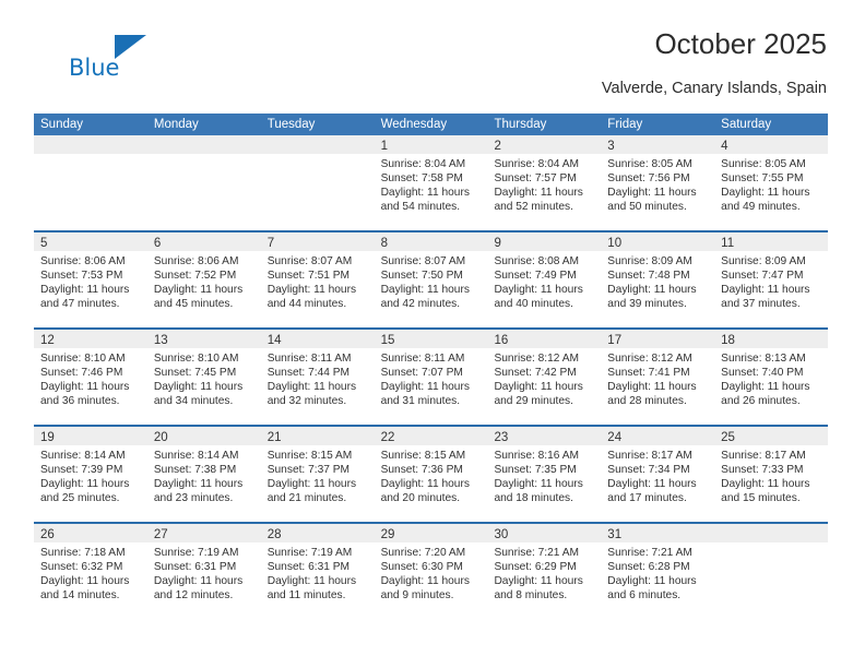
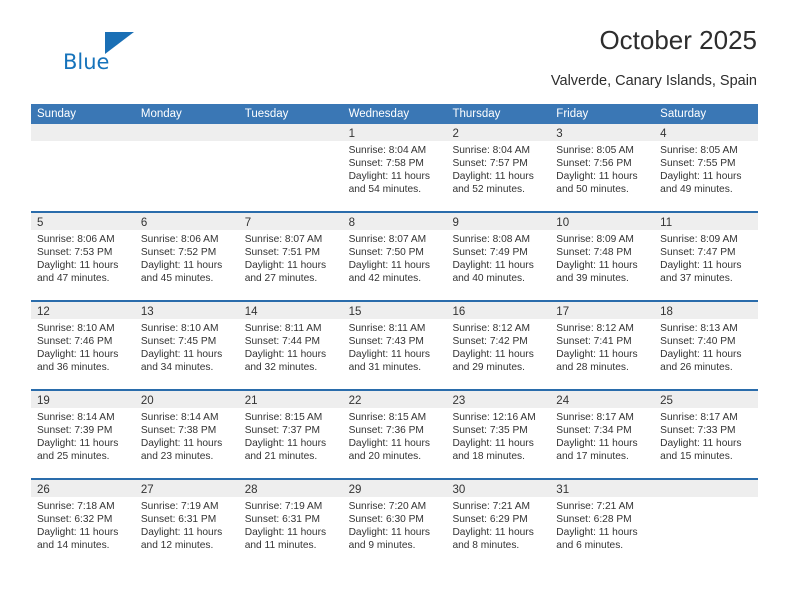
  Blue
  October 2025
  Valverde, Canary Islands, Spain
  Sunday
  Monday
  Tuesday
  Wednesday
  Thursday
  Friday
  Saturday
  1
  Sunrise: 8:04 AM
  Sunset: 7:58 PM
  Daylight: 11 hours
  and 54 minutes.
  2
  Sunrise: 8:04 AM
  Sunset: 7:57 PM
  Daylight: 11 hours
  and 52 minutes.
  3
  Sunrise: 8:05 AM
  Sunset: 7:56 PM
  Daylight: 11 hours
  and 50 minutes.
  4
  Sunrise: 8:05 AM
  Sunset: 7:55 PM
  Daylight: 11 hours
  and 49 minutes.
  5
  Sunrise: 8:06 AM
  Sunset: 7:53 PM
  Daylight: 11 hours
  and 47 minutes.
  6
  Sunrise: 8:06 AM
  Sunset: 7:52 PM
  Daylight: 11 hours
  and 45 minutes.
  7
  Sunrise: 8:07 AM
  Sunset: 7:51 PM
  Daylight: 11 hours
- and 44 minutes.
+ and 27 minutes.
  8
  Sunrise: 8:07 AM
  Sunset: 7:50 PM
  Daylight: 11 hours
  and 42 minutes.
  9
  Sunrise: 8:08 AM
  Sunset: 7:49 PM
  Daylight: 11 hours
  and 40 minutes.
  10
  Sunrise: 8:09 AM
  Sunset: 7:48 PM
  Daylight: 11 hours
  and 39 minutes.
  11
  Sunrise: 8:09 AM
  Sunset: 7:47 PM
  Daylight: 11 hours
  and 37 minutes.
  12
  Sunrise: 8:10 AM
  Sunset: 7:46 PM
  Daylight: 11 hours
  and 36 minutes.
  13
  Sunrise: 8:10 AM
  Sunset: 7:45 PM
  Daylight: 11 hours
  and 34 minutes.
  14
  Sunrise: 8:11 AM
  Sunset: 7:44 PM
  Daylight: 11 hours
  and 32 minutes.
  15
  Sunrise: 8:11 AM
- Sunset: 7:07 PM
+ Sunset: 7:43 PM
  Daylight: 11 hours
  and 31 minutes.
  16
  Sunrise: 8:12 AM
  Sunset: 7:42 PM
  Daylight: 11 hours
  and 29 minutes.
  17
  Sunrise: 8:12 AM
  Sunset: 7:41 PM
  Daylight: 11 hours
  and 28 minutes.
  18
  Sunrise: 8:13 AM
  Sunset: 7:40 PM
  Daylight: 11 hours
  and 26 minutes.
  19
  Sunrise: 8:14 AM
  Sunset: 7:39 PM
  Daylight: 11 hours
  and 25 minutes.
  20
  Sunrise: 8:14 AM
  Sunset: 7:38 PM
  Daylight: 11 hours
  and 23 minutes.
  21
  Sunrise: 8:15 AM
  Sunset: 7:37 PM
  Daylight: 11 hours
  and 21 minutes.
  22
  Sunrise: 8:15 AM
  Sunset: 7:36 PM
  Daylight: 11 hours
  and 20 minutes.
  23
- Sunrise: 8:16 AM
+ Sunrise: 12:16 AM
  Sunset: 7:35 PM
  Daylight: 11 hours
  and 18 minutes.
  24
  Sunrise: 8:17 AM
  Sunset: 7:34 PM
  Daylight: 11 hours
  and 17 minutes.
  25
  Sunrise: 8:17 AM
  Sunset: 7:33 PM
  Daylight: 11 hours
  and 15 minutes.
  26
  Sunrise: 7:18 AM
  Sunset: 6:32 PM
  Daylight: 11 hours
  and 14 minutes.
  27
  Sunrise: 7:19 AM
  Sunset: 6:31 PM
  Daylight: 11 hours
  and 12 minutes.
  28
  Sunrise: 7:19 AM
  Sunset: 6:31 PM
  Daylight: 11 hours
  and 11 minutes.
  29
  Sunrise: 7:20 AM
  Sunset: 6:30 PM
  Daylight: 11 hours
  and 9 minutes.
  30
  Sunrise: 7:21 AM
  Sunset: 6:29 PM
  Daylight: 11 hours
  and 8 minutes.
  31
  Sunrise: 7:21 AM
  Sunset: 6:28 PM
  Daylight: 11 hours
  and 6 minutes.
